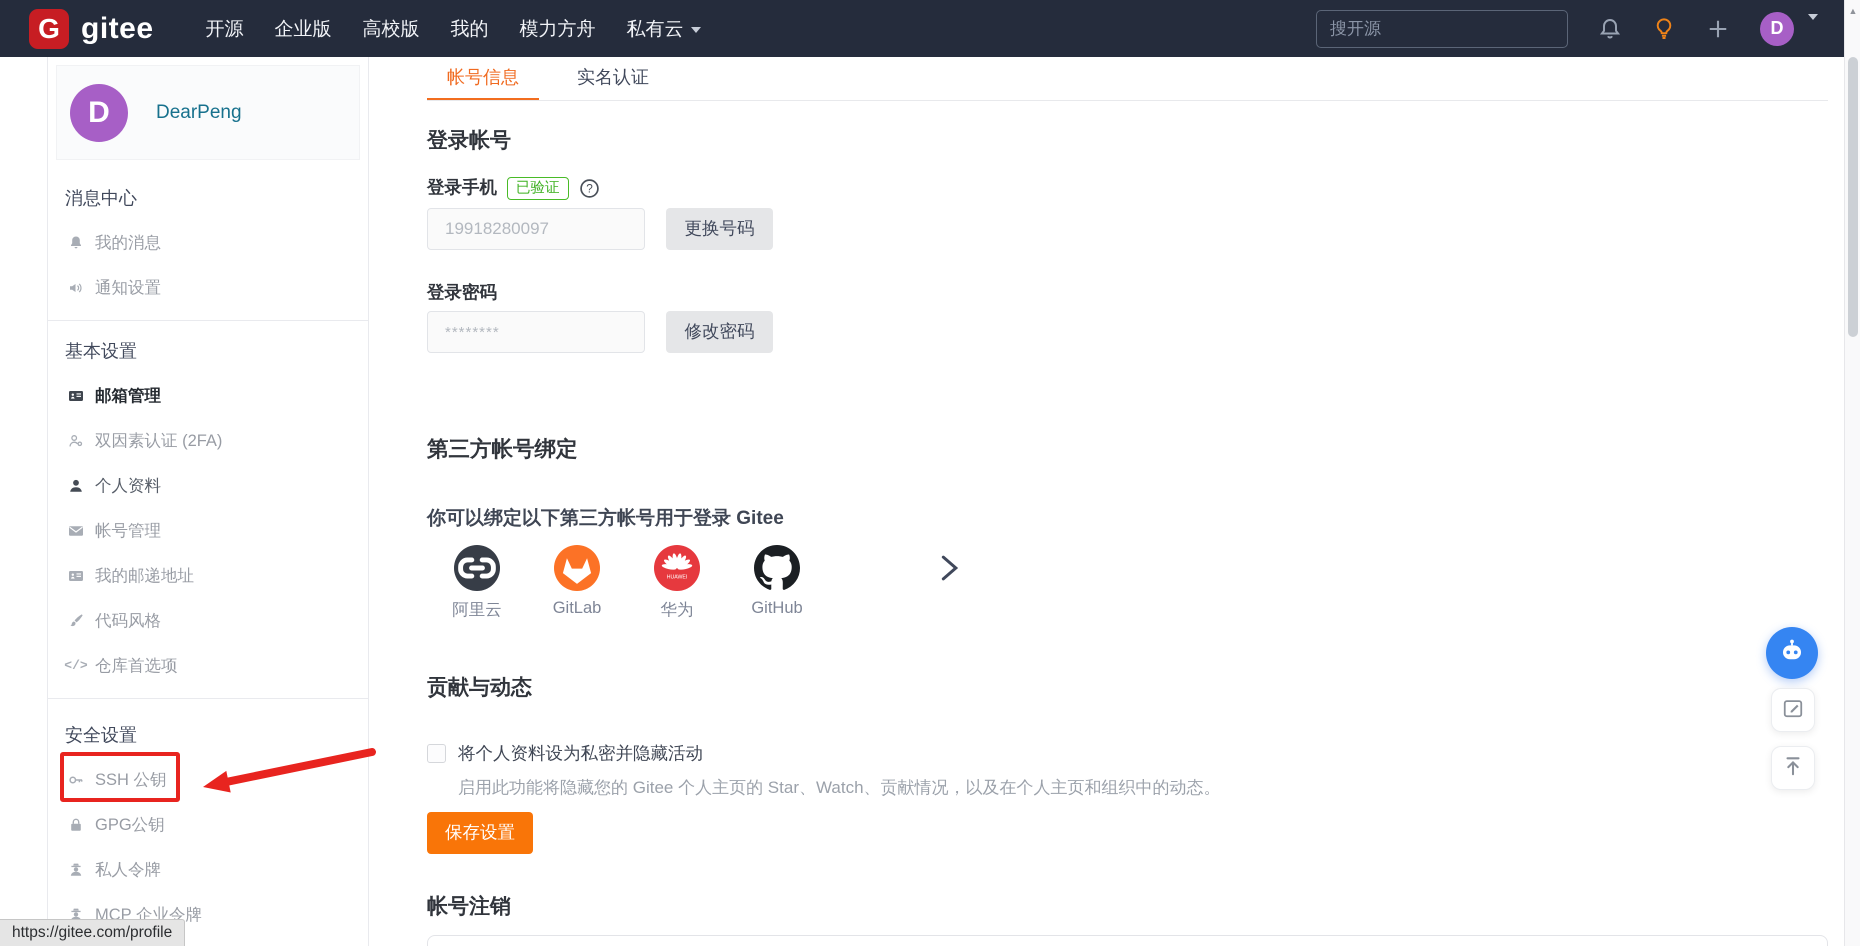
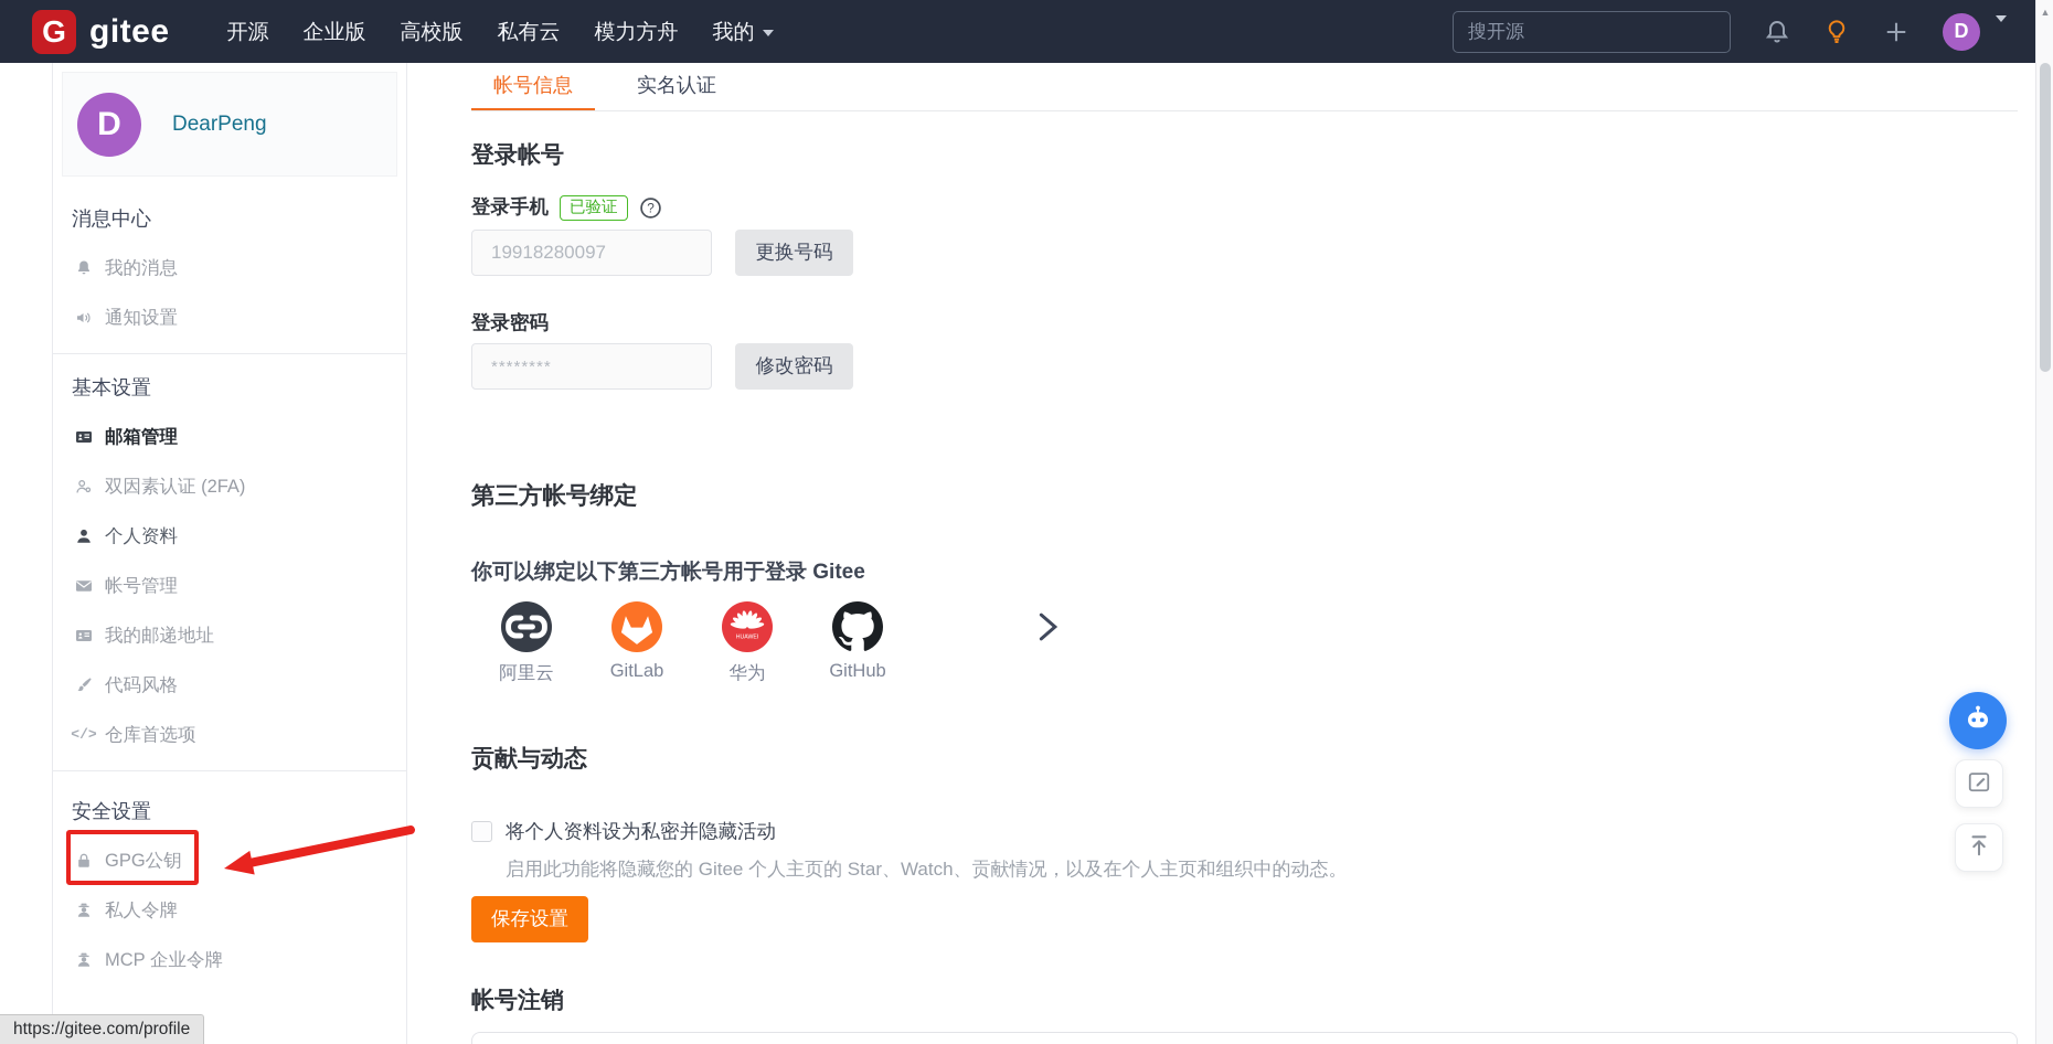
  G
  gitee
  开源
  企业版
  高校版
- 我的
+ 私有云
  模力方舟
- 私有云
+ 我的
  搜开源
  D
  D
  DearPeng
  消息中心
  我的消息
  通知设置
  基本设置
  邮箱管理
  双因素认证 (2FA)
  个人资料
  帐号管理
  我的邮递地址
  代码风格
  </>
  仓库首选项
  安全设置
- SSH 公钥
  GPG公钥
  私人令牌
  MCP 企业令牌
  帐号信息
  实名认证
  登录帐号
  登录手机
  已验证
  ?
  19918280097
  更换号码
  登录密码
  ********
  修改密码
  第三方帐号绑定
  你可以绑定以下第三方帐号用于登录 Gitee
  阿里云
  GitLab
  华为
  GitHub
  贡献与动态
  将个人资料设为私密并隐藏活动
  启用此功能将隐藏您的 Gitee 个人主页的 Star、Watch、贡献情况，以及在个人主页和组织中的动态。
  保存设置
  帐号注销
  ▲
  https://gitee.com/profile
